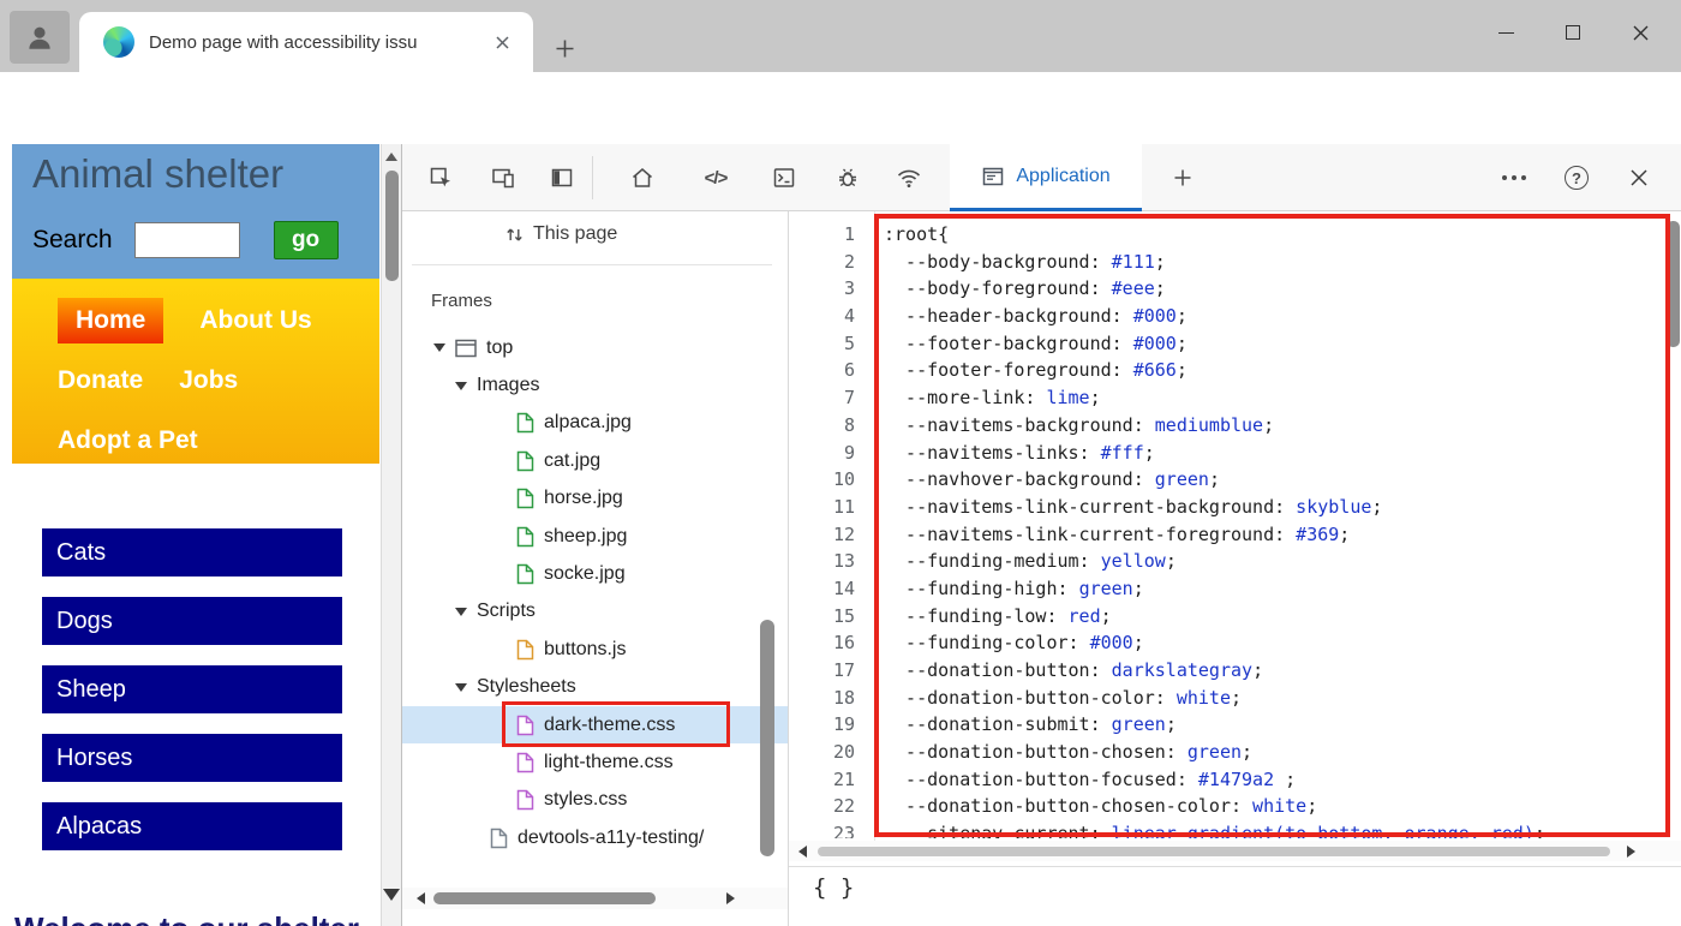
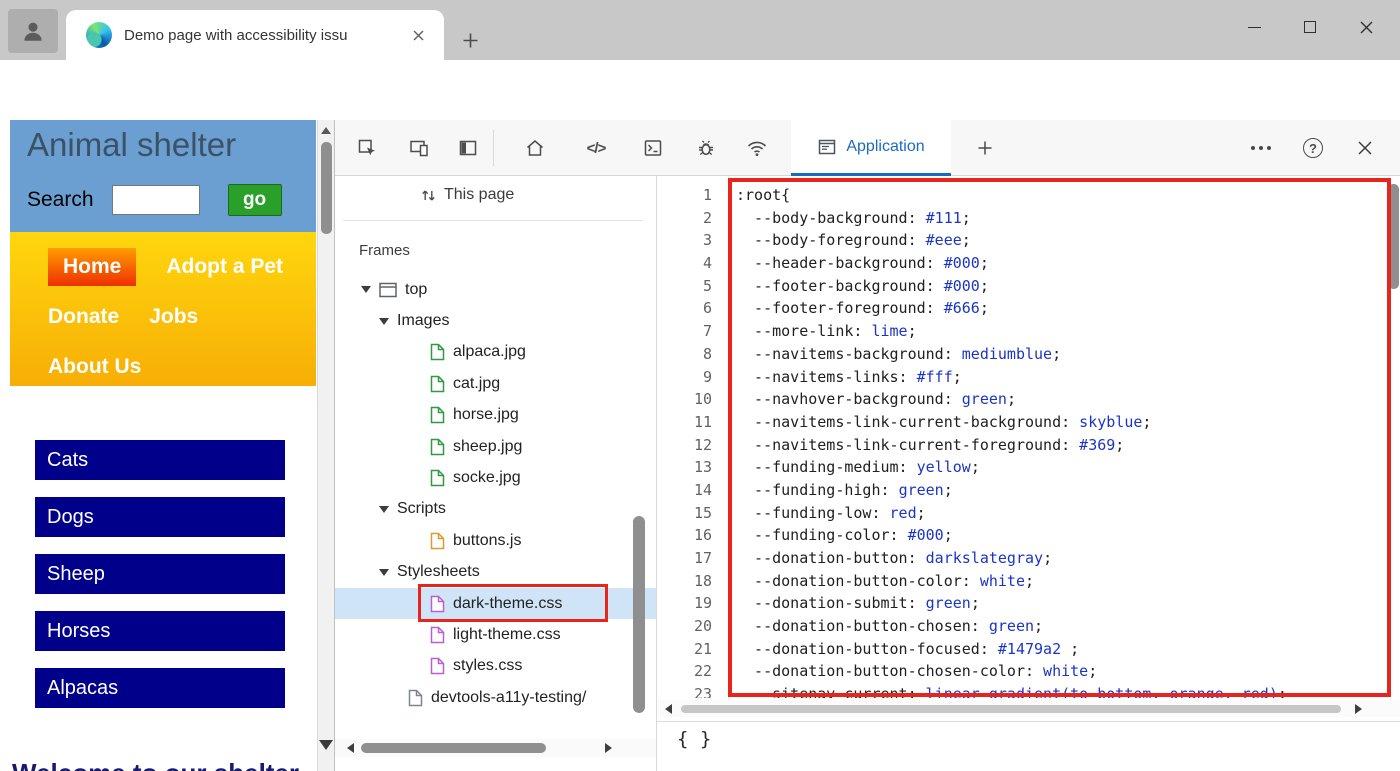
  Demo page with accessibility issu
  Animal shelter
  Search
  go
  Home
- About Us
+ Adopt a Pet
  Donate
  Jobs
- Adopt a Pet
+ About Us
  Cats
  Dogs
  Sheep
  Horses
  Alpacas
  </>
  Application
  ?
  This page
  Frames
  top
  Images
  alpaca.jpg
  cat.jpg
  horse.jpg
  sheep.jpg
  socke.jpg
  Scripts
  buttons.js
  Stylesheets
  dark-theme.css
  light-theme.css
  styles.css
  devtools-a11y-testing/
  1
  2
  3
  4
  5
  6
  7
  8
  9
  10
  11
  12
  13
  14
  15
  16
  17
  18
  19
  20
  21
  22
  23
  :root{
  --body-background: #111;
  --body-foreground: #eee;
  --header-background: #000;
  --footer-background: #000;
  --footer-foreground: #666;
  --more-link: lime;
  --navitems-background: mediumblue;
  --navitems-links: #fff;
  --navhover-background: green;
  --navitems-link-current-background: skyblue;
  --navitems-link-current-foreground: #369;
  --funding-medium: yellow;
  --funding-high: green;
  --funding-low: red;
  --funding-color: #000;
  --donation-button: darkslategray;
  --donation-button-color: white;
  --donation-submit: green;
  --donation-button-chosen: green;
  --donation-button-focused: #1479a2 ;
  --donation-button-chosen-color: white;
  --sitenav-current: linear-gradient(to bottom, orange, red);
  { }
